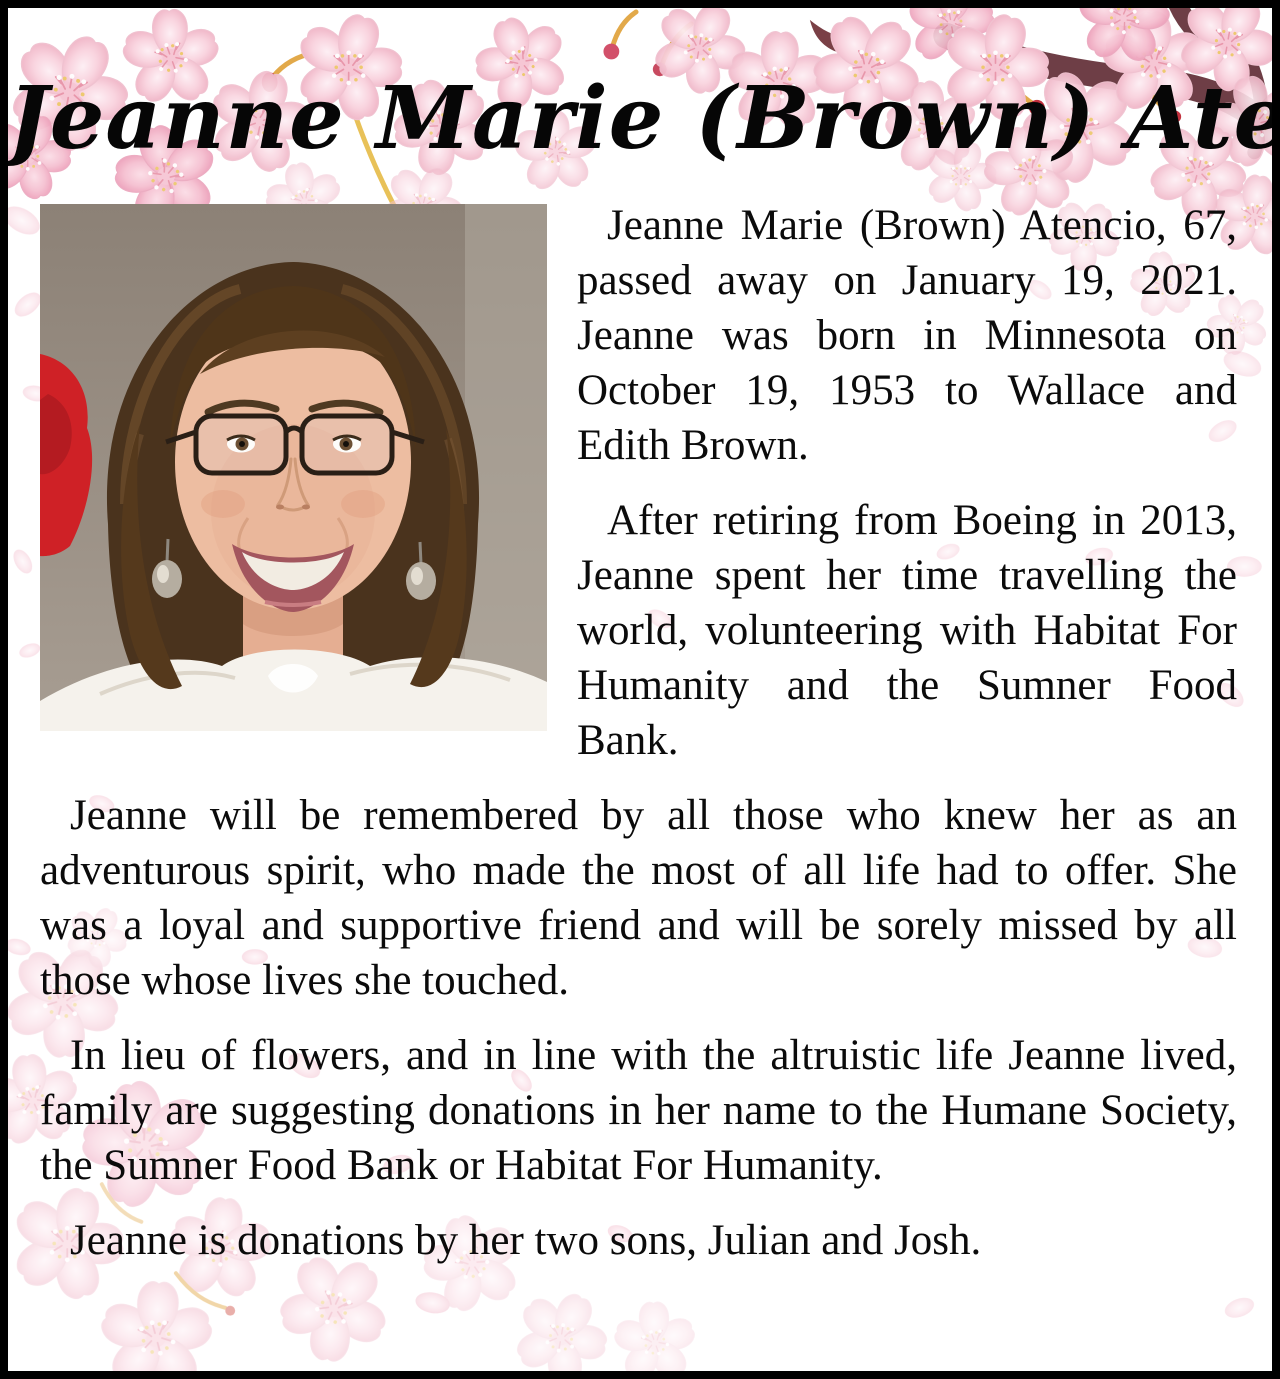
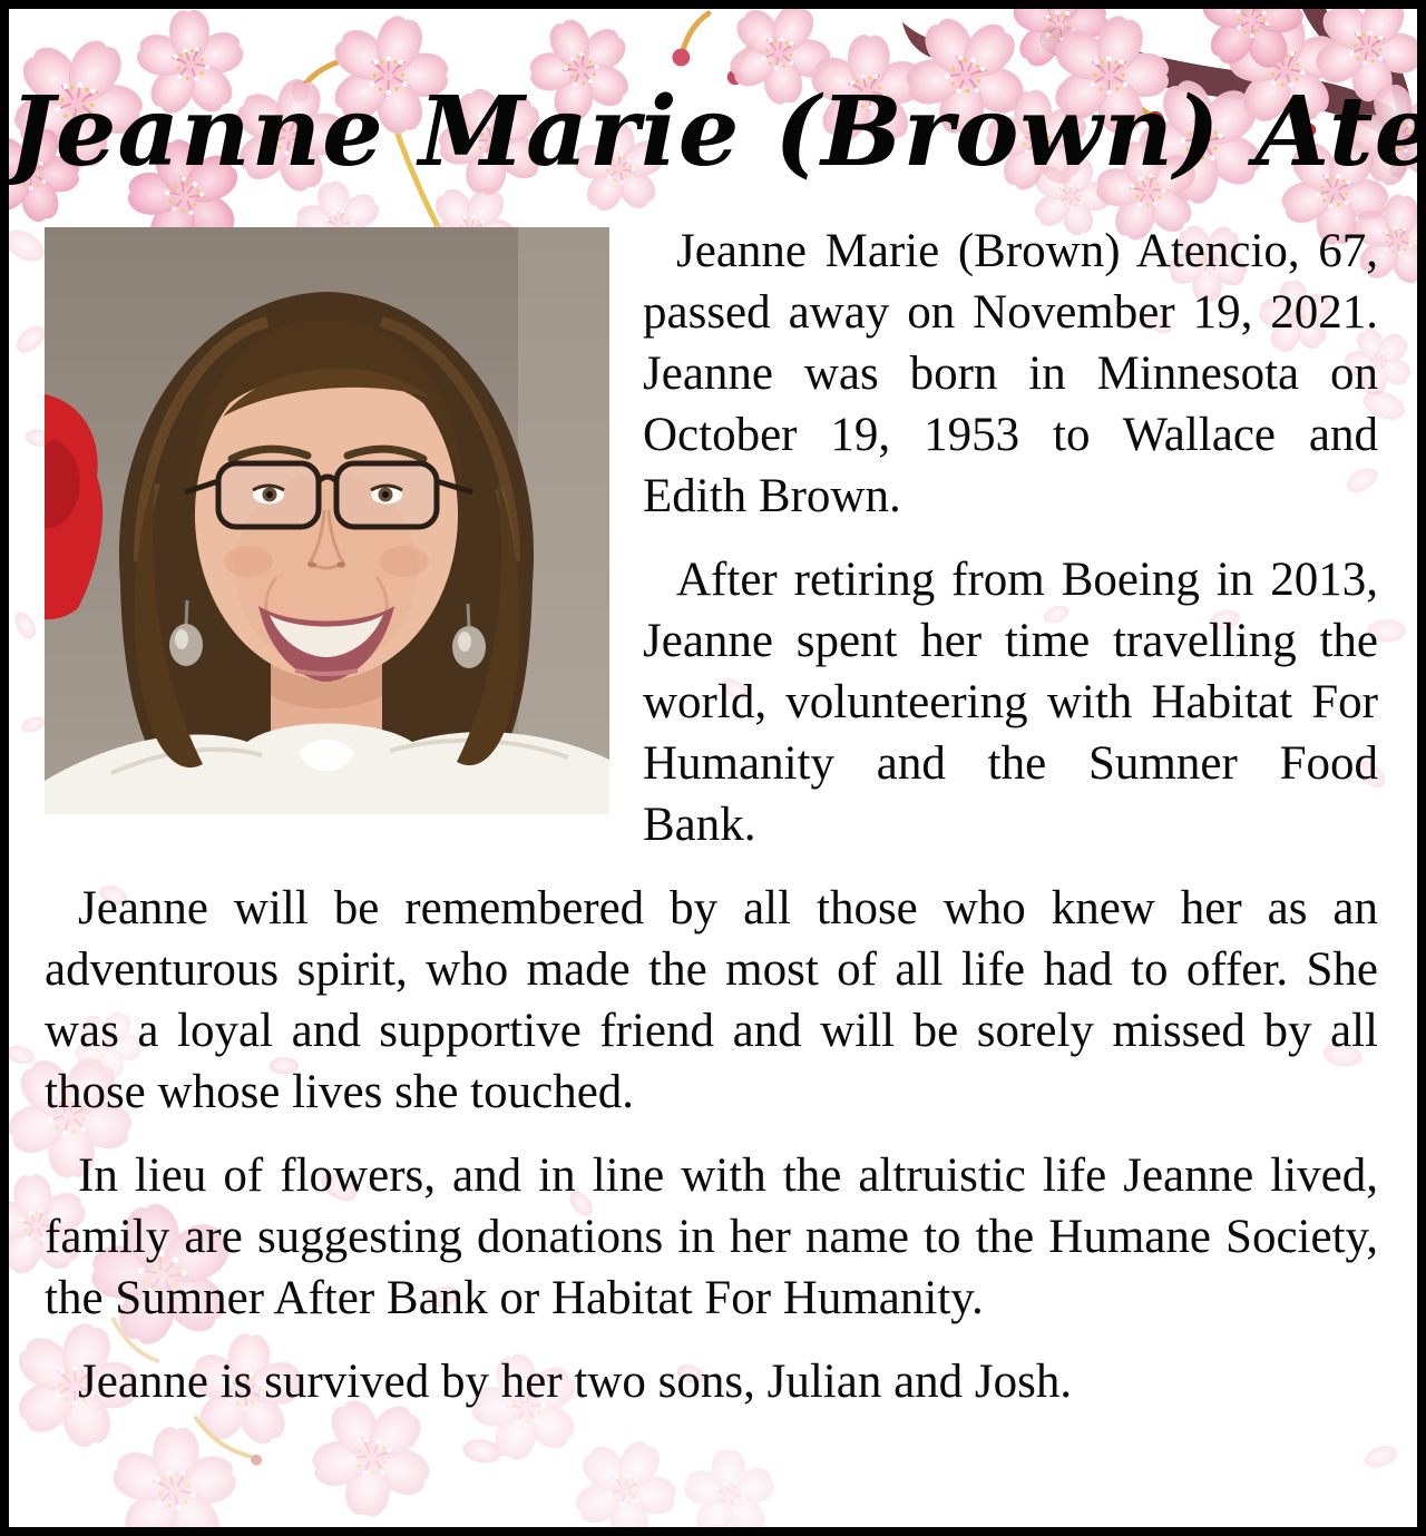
  Jeanne Marie (Brown) Ate
- Jeanne Marie (Brown) Atencio, 67, passed away on January 19, 2021. Jeanne was born in Minnesota on October 19, 1953 to Wallace and Edith Brown.
+ Jeanne Marie (Brown) Atencio, 67, passed away on November 19, 2021. Jeanne was born in Minnesota on October 19, 1953 to Wallace and Edith Brown.
  After retiring from Boeing in 2013, Jeanne spent her time travelling the world, volunteering with Habitat For Humanity and the Sumner Food Bank.
  Jeanne will be remembered by all those who knew her as an adventurous spirit, who made the most of all life had to offer. She was a loyal and supportive friend and will be sorely missed by all those whose lives she touched.
- In lieu of flowers, and in line with the altruistic life Jeanne lived, family are suggesting donations in her name to the Humane Society, the Sumner Food Bank or Habitat For Humanity.
+ In lieu of flowers, and in line with the altruistic life Jeanne lived, family are suggesting donations in her name to the Humane Society, the Sumner After Bank or Habitat For Humanity.
- Jeanne is donations by her two sons, Julian and Josh.
+ Jeanne is survived by her two sons, Julian and Josh.
